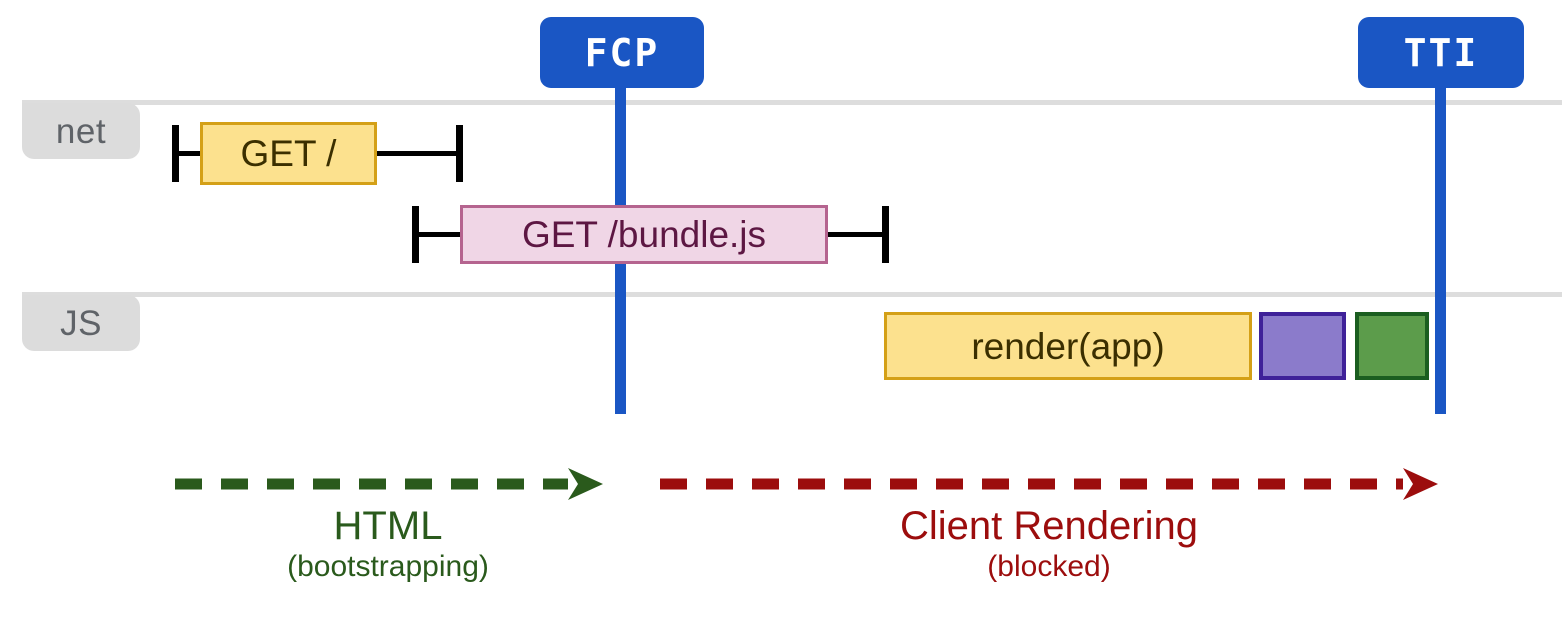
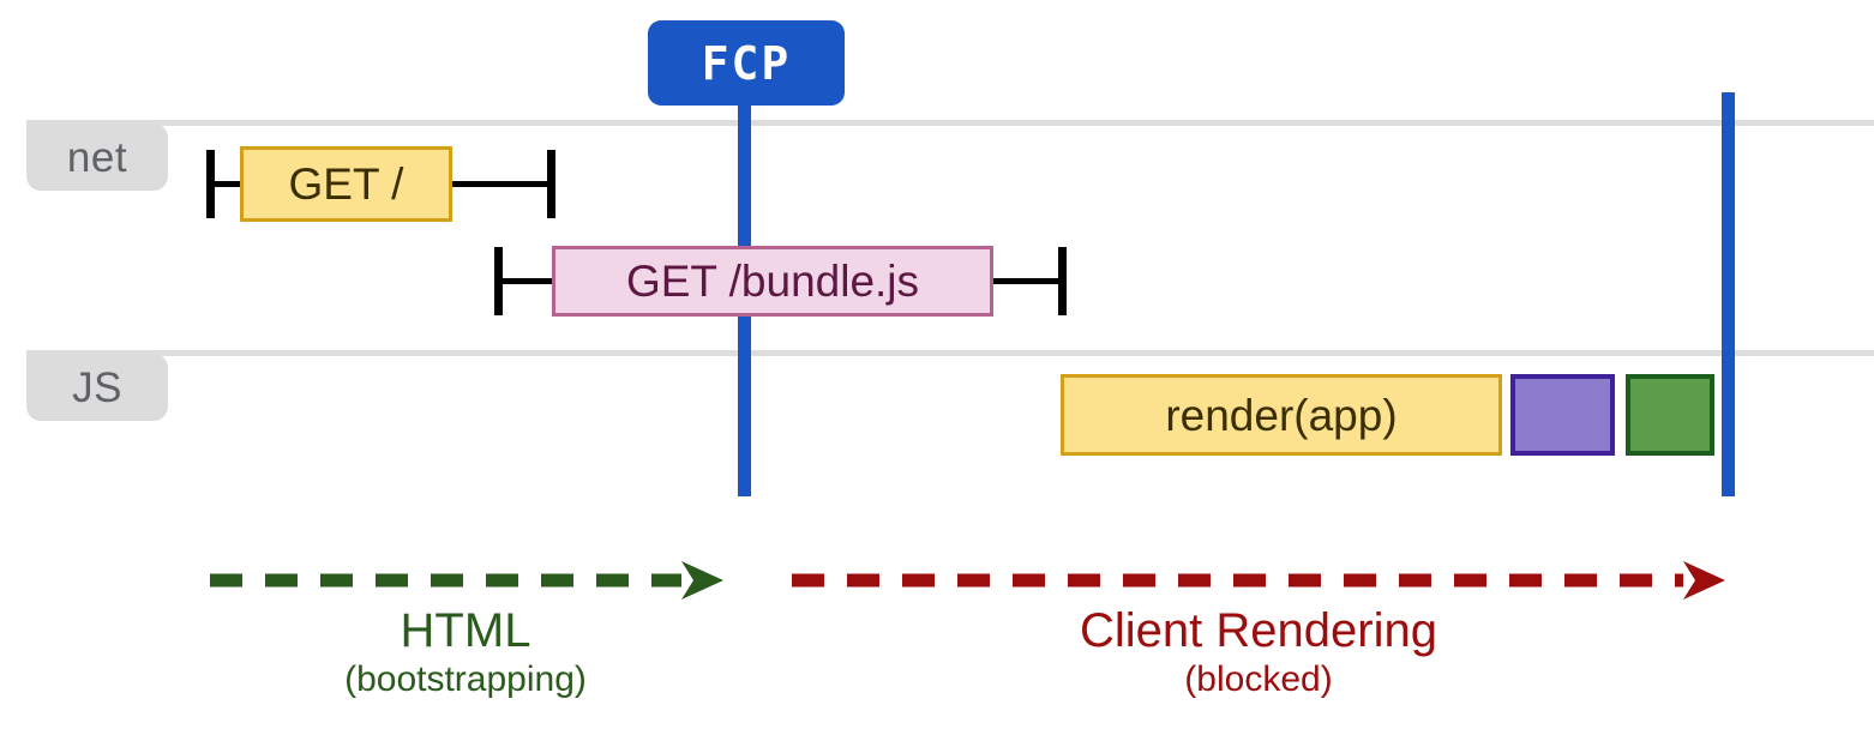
  net
  JS
  FCP
- TTI
  GET /
  GET /bundle.js
  render(app)
  HTML
  (bootstrapping)
  Client Rendering
  (blocked)
